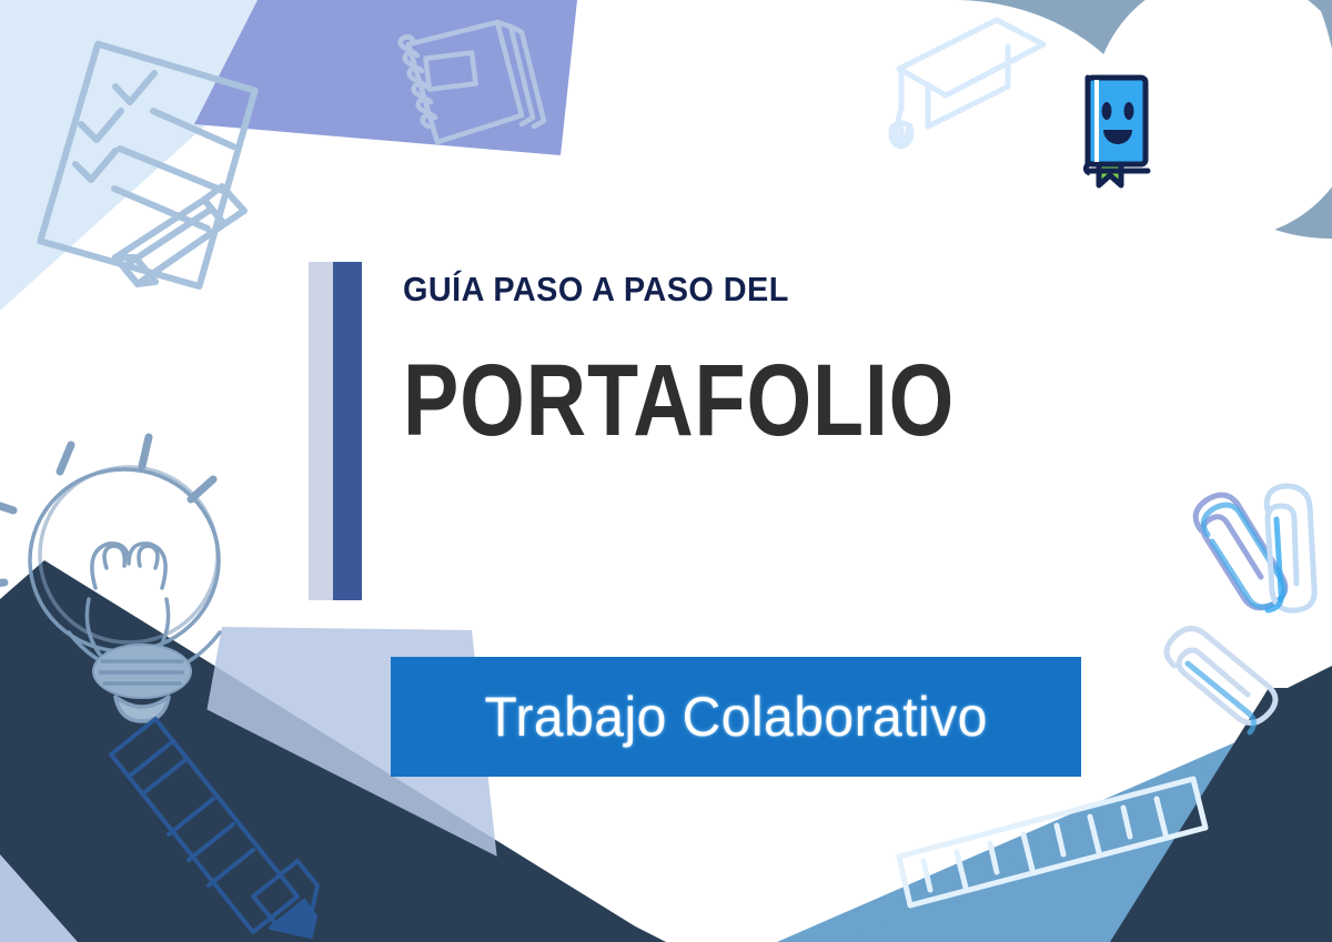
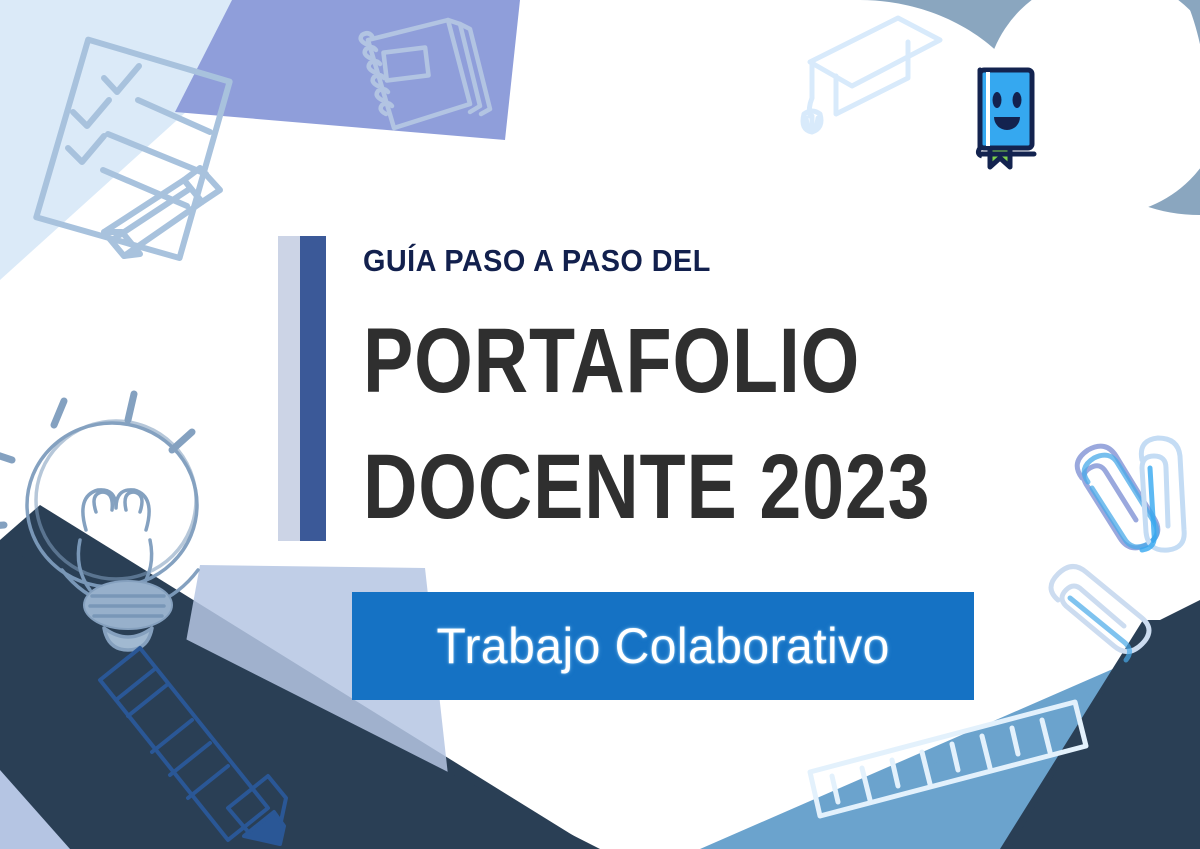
  GUÍA PASO A PASO DEL
  PORTAFOLIO
+ DOCENTE 2023
  Trabajo Colaborativo
